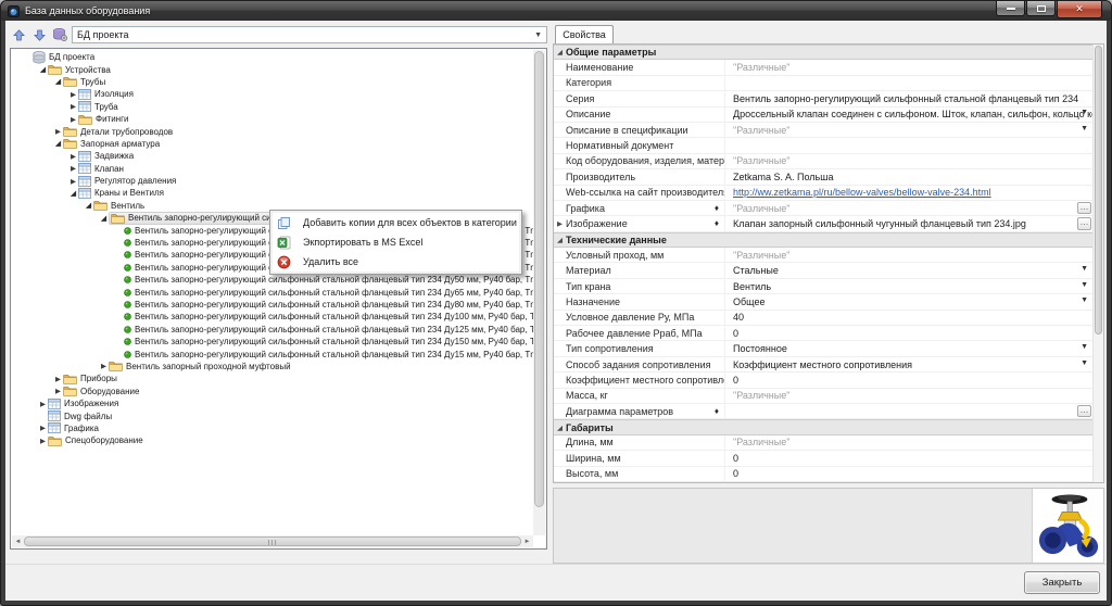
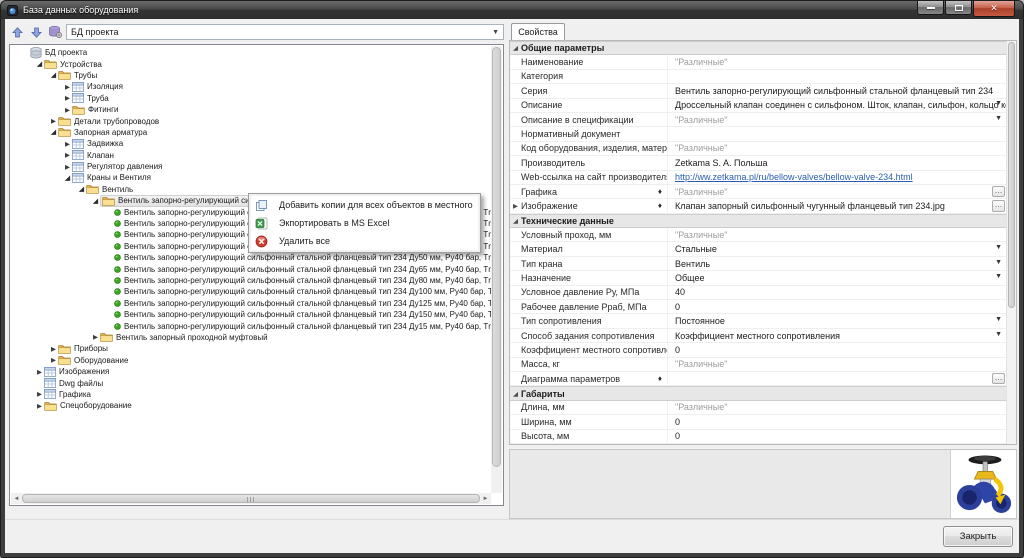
  База данных оборудования
  ✕
  БД проекта
  БД проекта
  Устройства
  Трубы
  Изоляция
  Труба
  Фитинги
  Детали трубопроводов
  Запорная арматура
  Задвижка
  Клапан
  Регулятор давления
  Краны и Вентиля
  Вентиль
  Вентиль запорно-регулирующий с
  Вентиль запорно-регулирующий сильфонный стальной фланцевый тип 234 Ду50 мм, Ру40 бар, T
  Вентиль запорно-регулирующий сильфонный стальной фланцевый тип 234 Ду65 мм, Ру40 бар, T
  Вентиль запорно-регулирующий сильфонный стальной фланцевый тип 234 Ду80 мм, Ру40 бар, T
  Вентиль запорно-регулирующий сильфонный стальной фланцевый тип 234 Ду100 мм, Ру40 бар,
  Вентиль запорно-регулирующий сильфонный стальной фланцевый тип 234 Ду125 мм, Ру40 бар,
  Вентиль запорно-регулирующий сильфонный стальной фланцевый тип 234 Ду150 мм, Ру40 бар,
  Вентиль запорно-регулирующий сильфонный стальной фланцевый тип 234 Ду15 мм, Ру40 бар, T
  Вентиль запорный проходной муфтовый
  Приборы
  Оборудование
  Изображения
  Dwg файлы
  Графика
  Спецоборудование
- Добавить копии для всех объектов в категории
+ Добавить копии для всех объектов в местного
  Экпортировать в MS Excel
  Удалить все
  Свойства
  Общие параметры
  Наименование
  "Различные"
  Категория
  Серия
  Вентиль запорно-регулирующий сильфонный стальной фланцевый тип 234
  Описание
  Дроссельный клапан соединен с сильфоном. Шток, клапан, сильфон, кольцо к
  Описание в спецификации
  "Различные"
  Нормативный документ
  Код оборудования, изделия, матер
  "Различные"
  Производитель
  Zetkama S. A. Польша
  Web-ссылка на сайт производител
  http://ww.zetkama.pl/ru/bellow-valves/bellow-valve-234.html
  Графика
  ♦
  "Различные"
  …
  Изображение
  ♦
  Клапан запорный сильфонный чугунный фланцевый тип 234.jpg
  …
  Технические данные
  Условный проход, мм
  "Различные"
  Материал
  Стальные
  Тип крана
  Вентиль
  Назначение
  Общее
  Условное давление Ру, МПа
  40
  Рабочее давление Рраб, МПа
  0
  Тип сопротивления
  Постоянное
  Способ задания сопротивления
  Коэффициент местного сопротивления
  Коэффициент местного сопротивл
  0
  Масса, кг
  "Различные"
  Диаграмма параметров
  ♦
  …
  Габариты
  Длина, мм
  "Различные"
  Ширина, мм
  0
  Высота, мм
  0
  Закрыть
